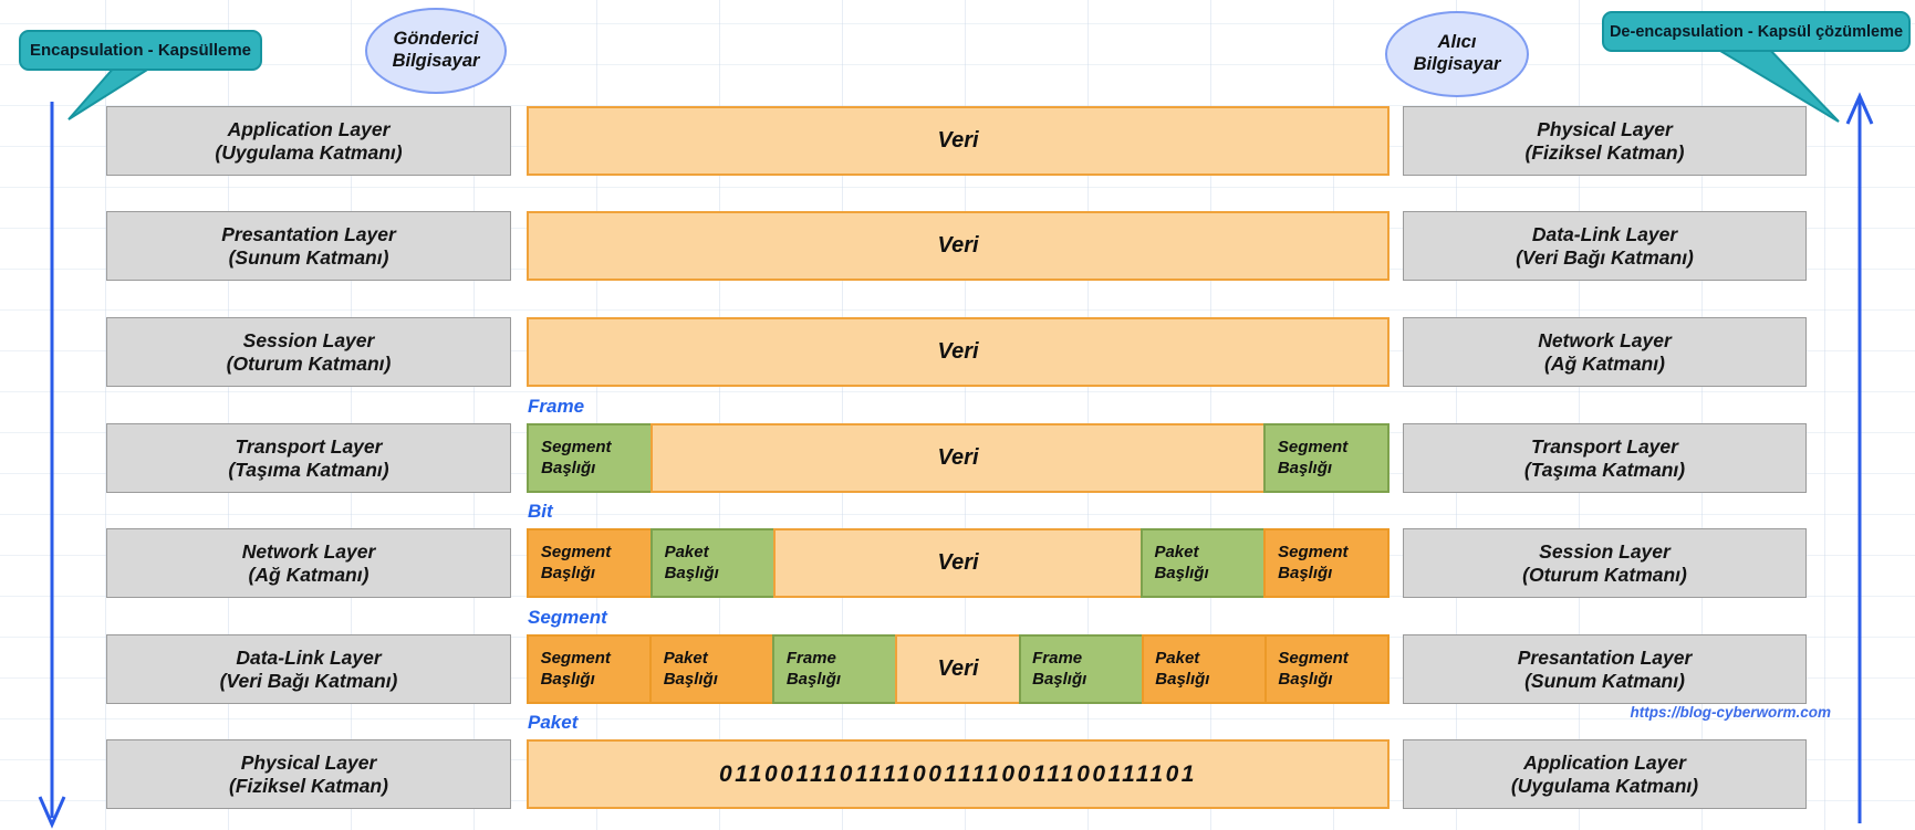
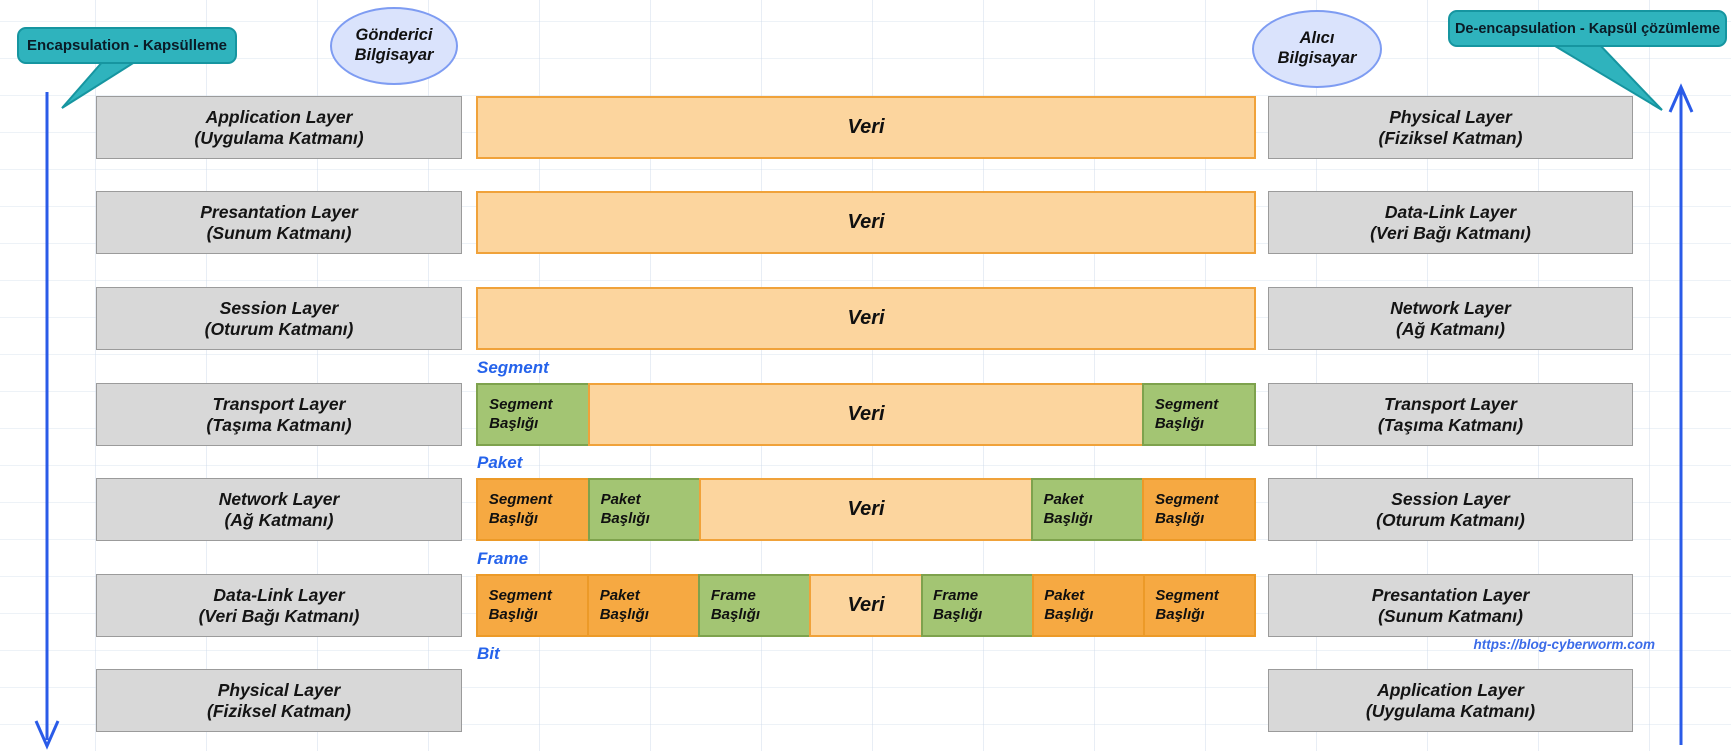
  Encapsulation - Kapsülleme
  De-encapsulation - Kapsül çözümleme
  Gönderici
  Bilgisayar
  Alıcı
  Bilgisayar
- Frame
+ Segment
- Bit
+ Paket
- Segment
+ Frame
- Paket
+ Bit
  https://blog-cyberworm.com
  Application Layer
  (Uygulama Katmanı)
  Presantation Layer
  (Sunum Katmanı)
  Session Layer
  (Oturum Katmanı)
  Transport Layer
  (Taşıma Katmanı)
  Network Layer
  (Ağ Katmanı)
  Data-Link Layer
  (Veri Bağı Katmanı)
  Physical Layer
  (Fiziksel Katman)
  Physical Layer
  (Fiziksel Katman)
  Data-Link Layer
  (Veri Bağı Katmanı)
  Network Layer
  (Ağ Katmanı)
  Transport Layer
  (Taşıma Katmanı)
  Session Layer
  (Oturum Katmanı)
  Presantation Layer
  (Sunum Katmanı)
  Application Layer
  (Uygulama Katmanı)
  Veri
  Veri
  Veri
  Segment Başlığı
  Veri
  Segment Başlığı
  Segment Başlığı
  Paket Başlığı
  Veri
  Paket Başlığı
  Segment Başlığı
  Segment Başlığı
  Paket Başlığı
  Frame Başlığı
  Veri
  Frame Başlığı
  Paket Başlığı
  Segment Başlığı
- 01100111011110011110011100111101
